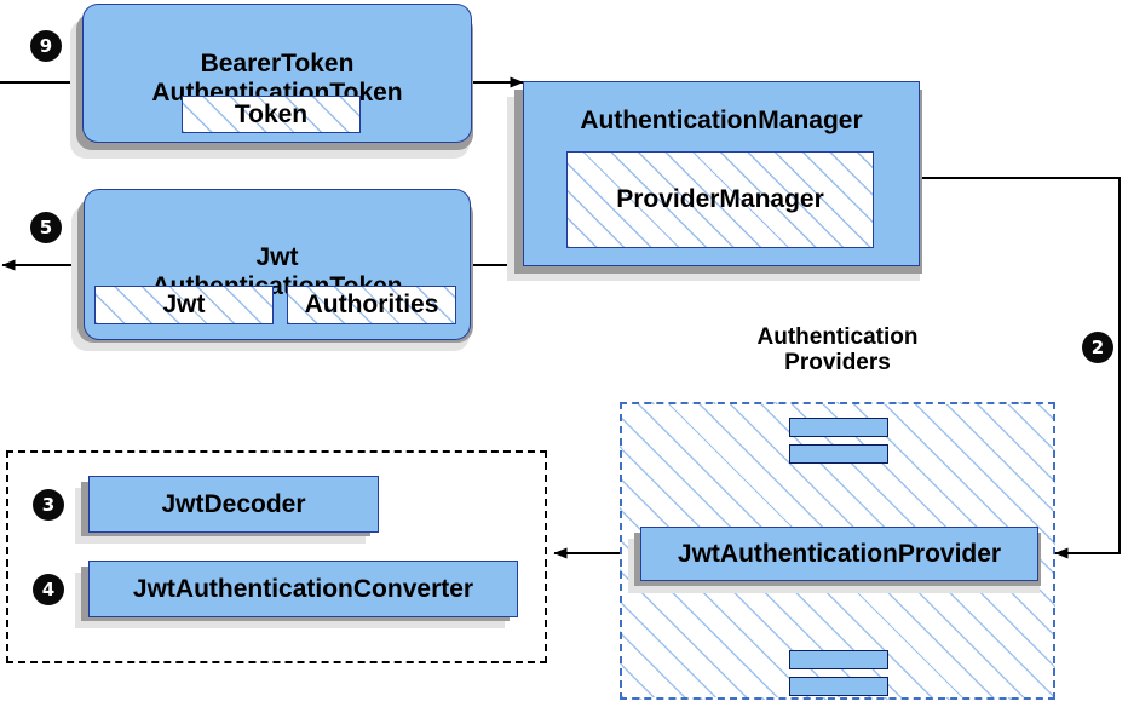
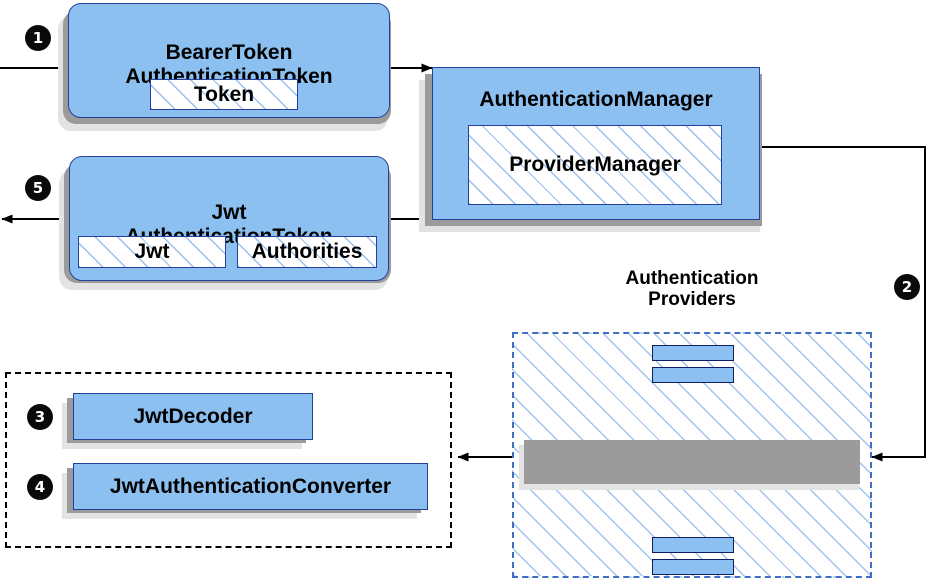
  Authentication
  Providers
- JwtAuthenticationProvider
  JwtDecoder
  JwtAuthenticationConverter
  AuthenticationManager
  ProviderManager
  BearerToken
  AuthenticationToken
  Token
  Jwt
  Jwt
  Authorities
- 9
+ 1
  5
  2
  3
  4
